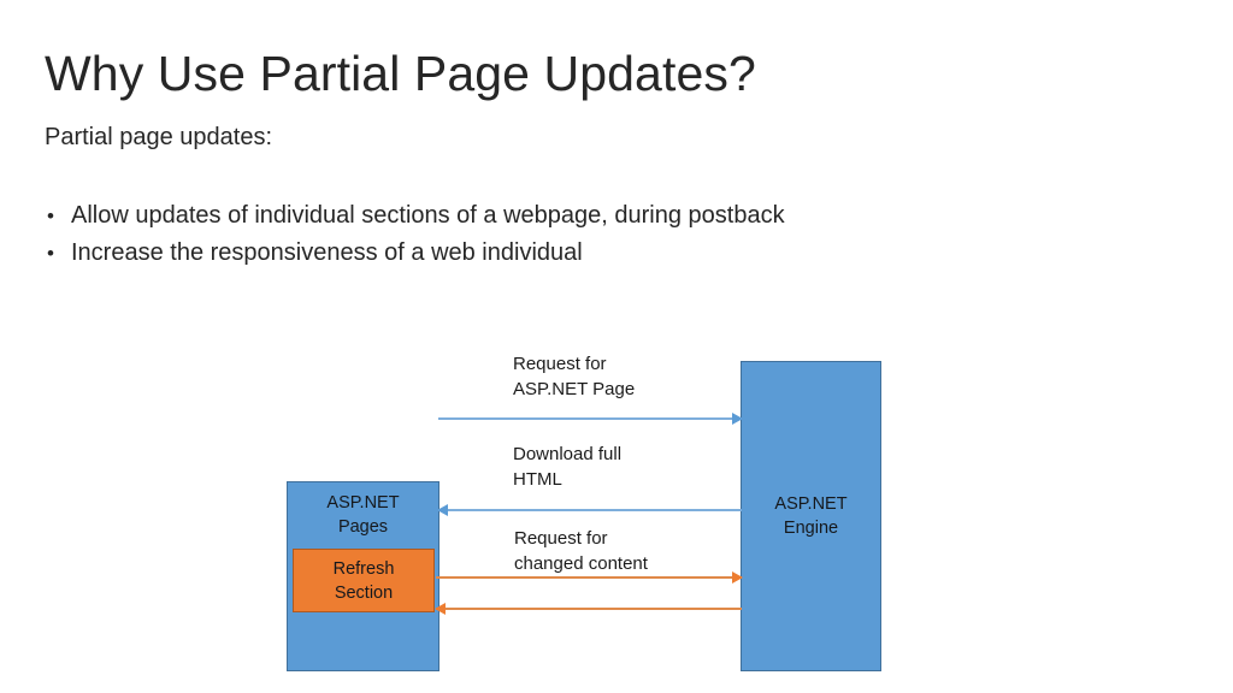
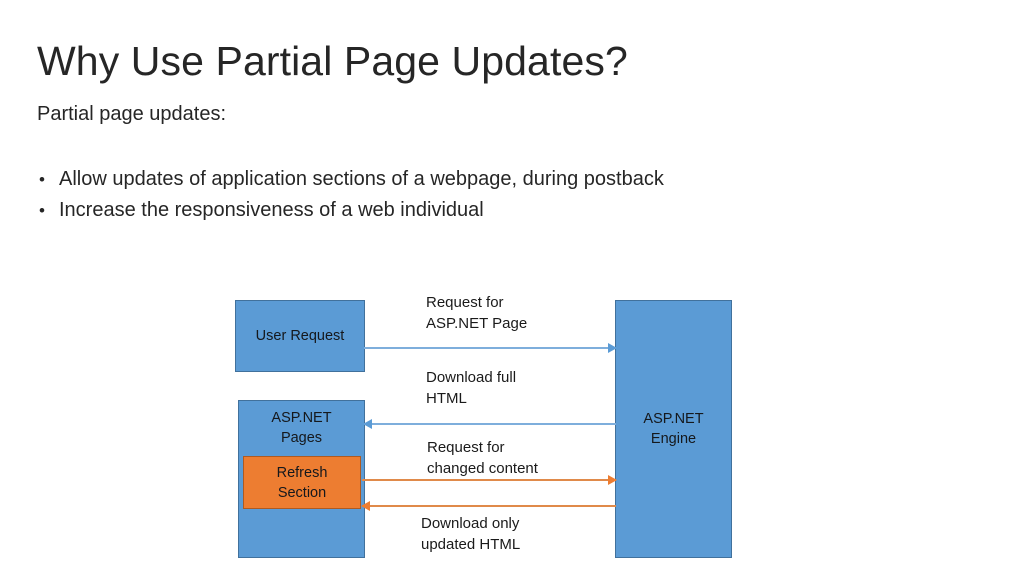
  Why Use Partial Page Updates?
  Partial page updates:
- Allow updates of individual sections of a webpage, during postback
+ Allow updates of application sections of a webpage, during postback
  Increase the responsiveness of a web individual
+ User Request
  ASP.NET
  Pages
  Refresh
  Section
  ASP.NET
  Engine
  Request for
  ASP.NET Page
  Download full
  HTML
  Request for
  changed content
+ Download only
+ updated HTML
